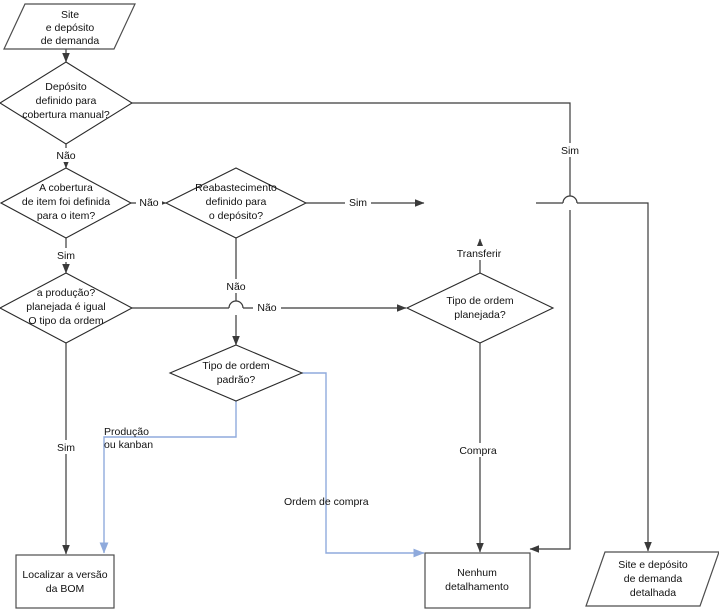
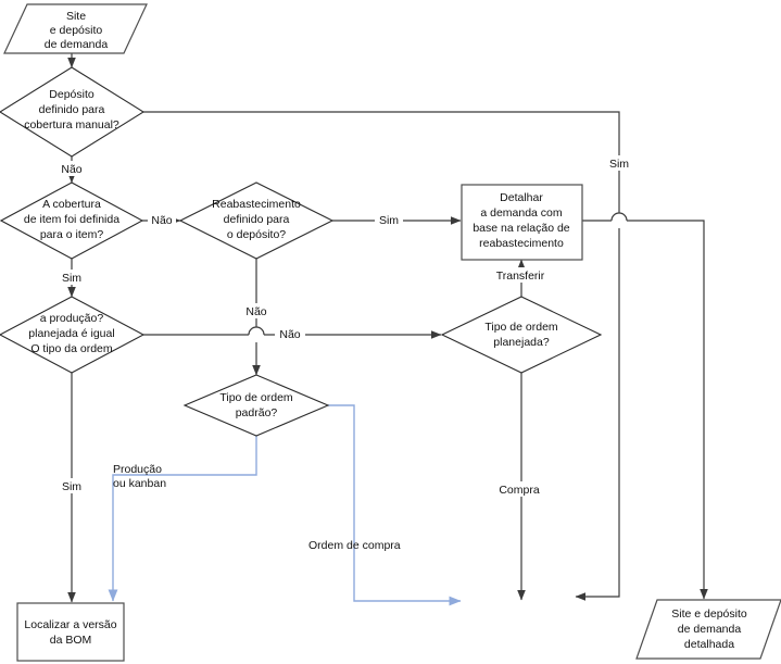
  Site
  e depósito
  de demanda
  Depósito
  definido para
  cobertura manual?
  A cobertura
  de item foi definida
  para o item?
  Reabastecimento
  definido para
  o depósito?
+ Detalhar
+ a demanda com
+ base na relação de
+ reabastecimento
  a produção?
  planejada é igual
  O tipo da ordem
  Tipo de ordem
  planejada?
  Tipo de ordem
  padrão?
  Localizar a versão
  da BOM
- Nenhum
- detalhamento
  Site e depósito
  de demanda
  detalhada
  Não
  Sim
  Não
  Sim
  Sim
  Não
  Não
  Sim
  Transferir
  Compra
  Produção
  ou kanban
  Ordem de compra
